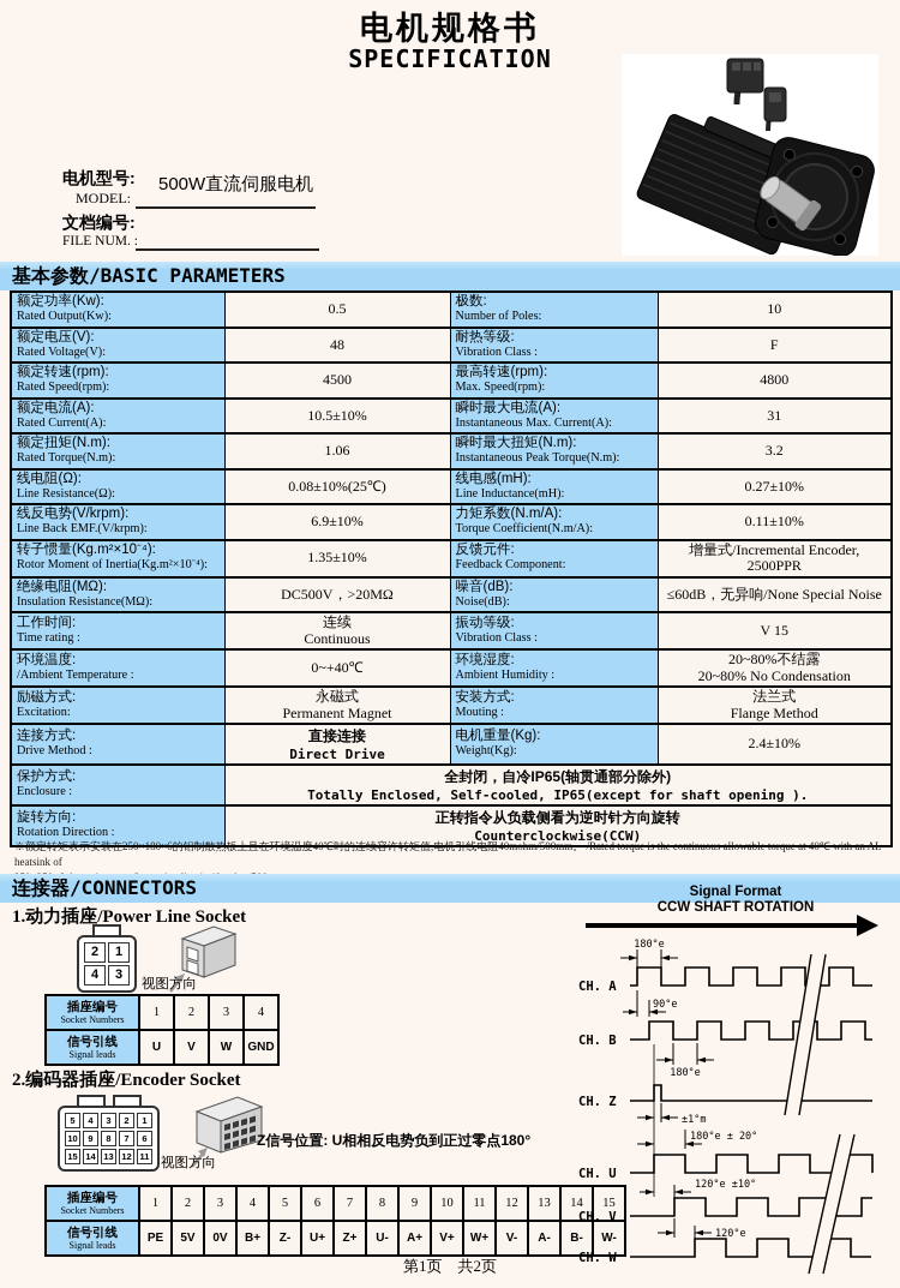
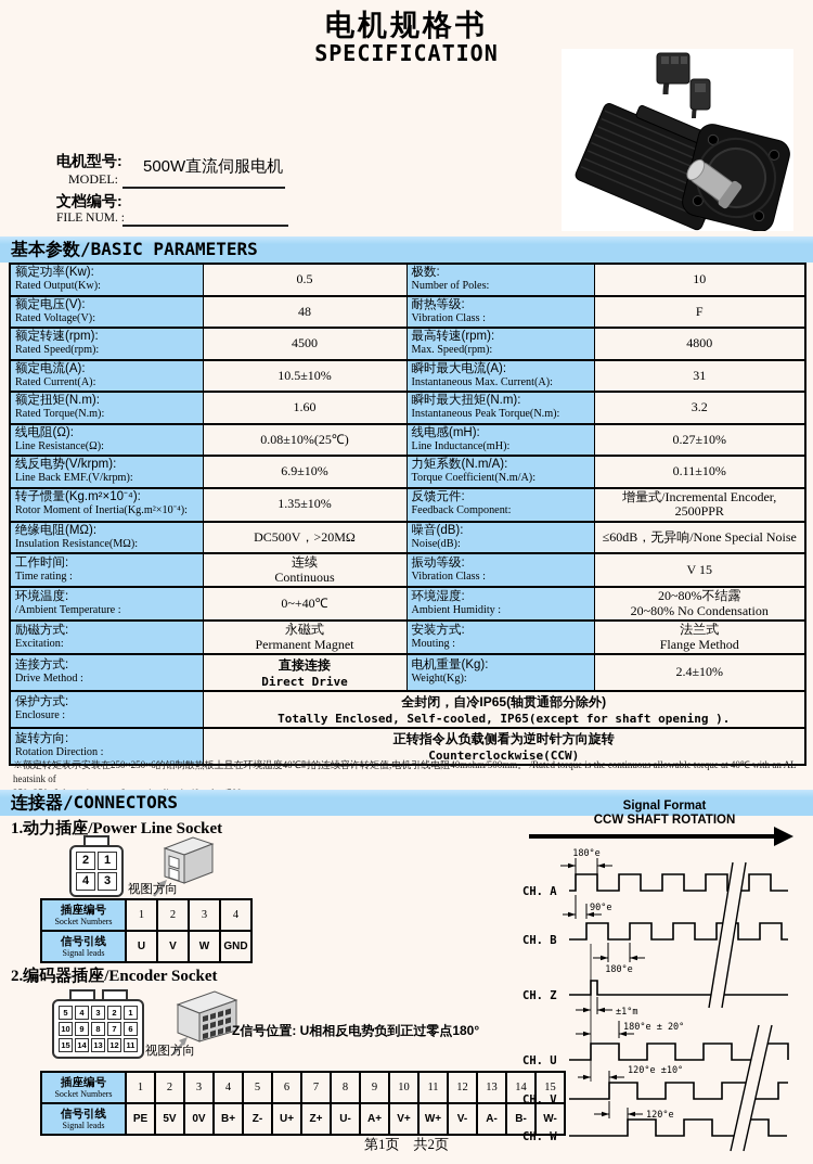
  电机规格书
  SPECIFICATION
  电机型号:
  MODEL:
  500W直流伺服电机
  文档编号:
  FILE NUM. :
  基本参数/BASIC PARAMETERS
  额定功率(Kw):Rated Output(Kw):	0.5	极数:Number of Poles:	10
  额定电压(V):Rated Voltage(V):	48	耐热等级:Vibration Class :	F
  额定转速(rpm):Rated Speed(rpm):	4500	最高转速(rpm):Max. Speed(rpm):	4800
  额定电流(A):Rated Current(A):	10.5±10%	瞬时最大电流(A):Instantaneous Max. Current(A):	31
- 额定扭矩(N.m):Rated Torque(N.m):	1.06	瞬时最大扭矩(N.m):Instantaneous Peak Torque(N.m):	3.2
+ 额定扭矩(N.m):Rated Torque(N.m):	1.60	瞬时最大扭矩(N.m):Instantaneous Peak Torque(N.m):	3.2
  线电阻(Ω):Line Resistance(Ω):	0.08±10%(25℃)	线电感(mH):Line Inductance(mH):	0.27±10%
  线反电势(V/krpm):Line Back EMF.(V/krpm):	6.9±10%	力矩系数(N.m/A):Torque Coefficient(N.m/A):	0.11±10%
  转子惯量(Kg.m²×10⁻⁴):Rotor Moment of Inertia(Kg.m²×10⁻⁴):	1.35±10%	反馈元件:Feedback Component:	增量式/Incremental Encoder,2500PPR
  绝缘电阻(MΩ):Insulation Resistance(MΩ):	DC500V，>20MΩ	噪音(dB):Noise(dB):	≤60dB，无异响/None Special Noise
  工作时间:Time rating :	连续Continuous	振动等级:Vibration Class :	V 15
  环境温度:/Ambient Temperature :	0~+40℃	环境湿度:Ambient Humidity :	20~80%不结露20~80% No Condensation
  励磁方式:Excitation:	永磁式Permanent Magnet	安装方式:Mouting :	法兰式Flange Method
  连接方式:Drive Method :	直接连接Direct Drive	电机重量(Kg):Weight(Kg):	2.4±10%
  保护方式:Enclosure :	全封闭，自冷IP65(轴贯通部分除外)Totally Enclosed, Self-cooled, IP65(except for shaft opening ).
  旋转方向:Rotation Direction :	正转指令从负载侧看为逆时针方向旋转Counterclockwise(CCW)
- ※额定转矩表示安装在250×180×6的铝制散热板上且在环境温度40℃时的连续容许转矩值,电机引线电阻40mohm/500mm。 /Rated torque is the continuous allowable torque at 40℃ with an AL heatsink of
+ ※额定转矩表示安装在250×250×6的铝制散热板上且在环境温度40℃时的连续容许转矩值,电机引线电阻40mohm/500mm。 /Rated torque is the continuous allowable torque at 40℃ with an AL heatsink of
  连接器/CONNECTORS
  1.动力插座/Power Line Socket
  2
  1
  4
  3
  视图方向
  插座编号Socket Numbers	1	2	3	4
  信号引线Signal leads	U	V	W	GND
  2.编码器插座/Encoder Socket
  5
  4
  3
  2
  1
  10
  9
  8
  7
  6
  15
  14
  13
  12
  11
  视图方向
  Z信号位置: U相相反电势负到正过零点180°
  插座编号Socket Numbers	1	2	3	4	5	6	7	8	9	10	11	12	13	14	15
  信号引线Signal leads	PE	5V	0V	B+	Z-	U+	Z+	U-	A+	V+	W+	V-	A-	B-	W-
  Signal Format
  CCW SHAFT ROTATION
  180°e
  90°e
  180°e
  ±1°m
  180°e ± 20°
  120°e ±10°
  120°e
  CH. A
  CH. B
  CH. Z
  CH. U
  CH. V
  CH. W
  第1页 共2页
